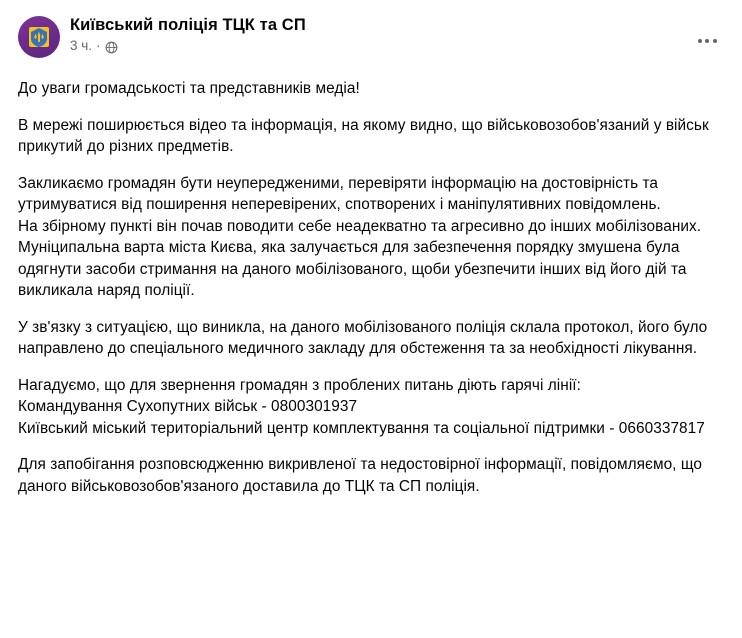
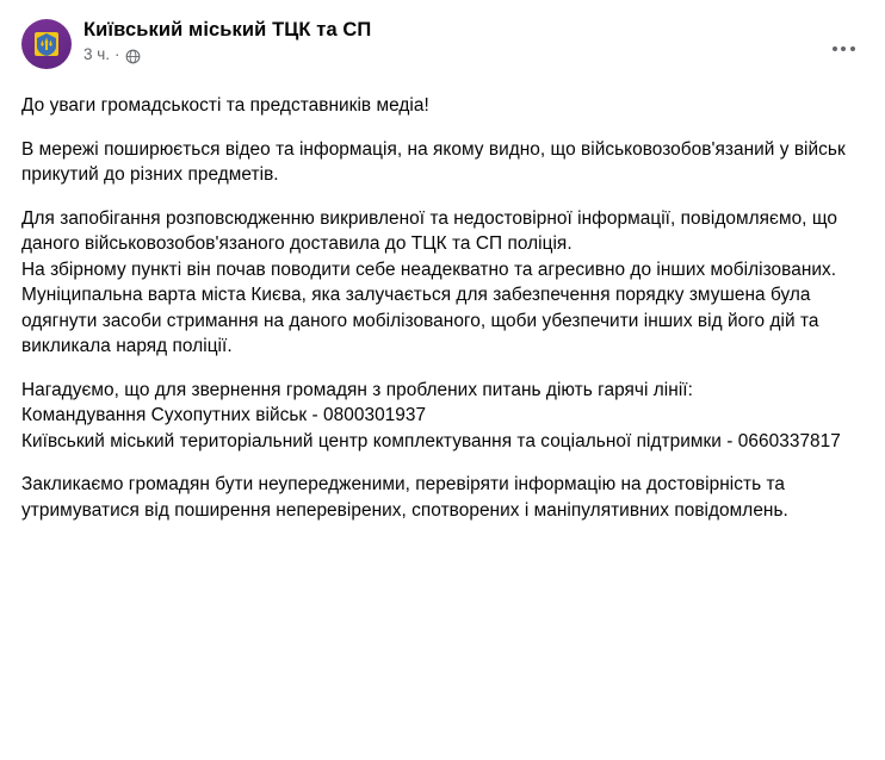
- Київський поліція ТЦК та СП
+ Київський міський ТЦК та СП
  3 ч.
  ·
  До уваги громадськості та представників медіа!
  В мережі поширюється відео та інформація, на якому видно, що військовозобов'язаний у військ прикутий до різних предметів.
- Закликаємо громадян бути неупередженими, перевіряти інформацію на достовірність та утримуватися від поширення неперевірених, спотворених і маніпулятивних повідомлень.
+ Для запобігання розповсюдженню викривленої та недостовірної інформації, повідомляємо, що даного військовозобов'язаного доставила до ТЦК та СП поліція.
  На збірному пункті він почав поводити себе неадекватно та агресивно до інших мобілізованих. Муніципальна варта міста Києва, яка залучається для забезпечення порядку змушена була одягнути засоби стримання на даного мобілізованого, щоби убезпечити інших від його дій та викликала наряд поліції.
- У зв'язку з ситуацією, що виникла, на даного мобілізованого поліція склала протокол, його було направлено до спеціального медичного закладу для обстеження та за необхідності лікування.
  Нагадуємо, що для звернення громадян з проблених питань діють гарячі лінії:
  Командування Сухопутних військ - 0800301937
  Київський міський територіальний центр комплектування та соціальної підтримки - 0660337817
- Для запобігання розповсюдженню викривленої та недостовірної інформації, повідомляємо, що даного військовозобов'язаного доставила до ТЦК та СП поліція.
+ Закликаємо громадян бути неупередженими, перевіряти інформацію на достовірність та утримуватися від поширення неперевірених, спотворених і маніпулятивних повідомлень.
